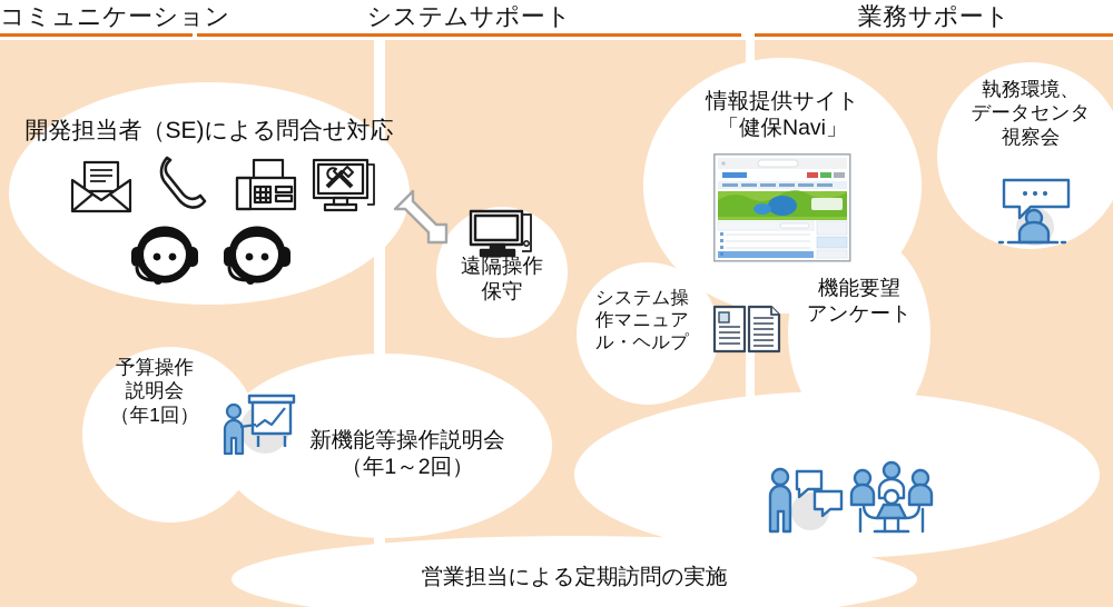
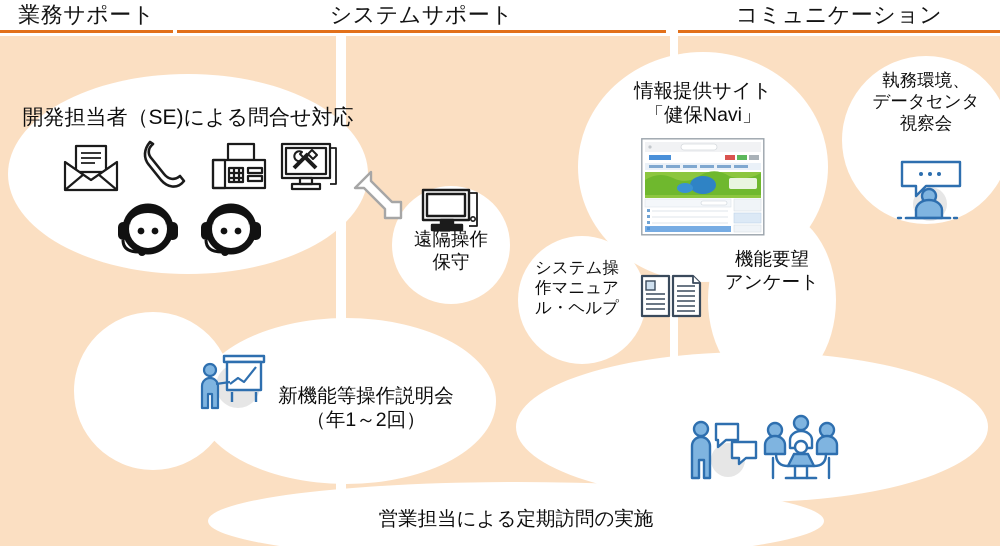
- コミュニケーション
+ 業務サポート
  システムサポート
- 業務サポート
+ コミュニケーション
  開発担当者（SE)による問合せ対応
  遠隔操作
  保守
- 予算操作
- 説明会
- （年1回）
  新機能等操作説明会
  （年1～2回）
  システム操
  作マニュア
  ル・ヘルプ
  情報提供サイト
  「健保Navi」
  執務環境、
  データセンタ
  視察会
  機能要望
  アンケート
  営業担当による定期訪問の実施
